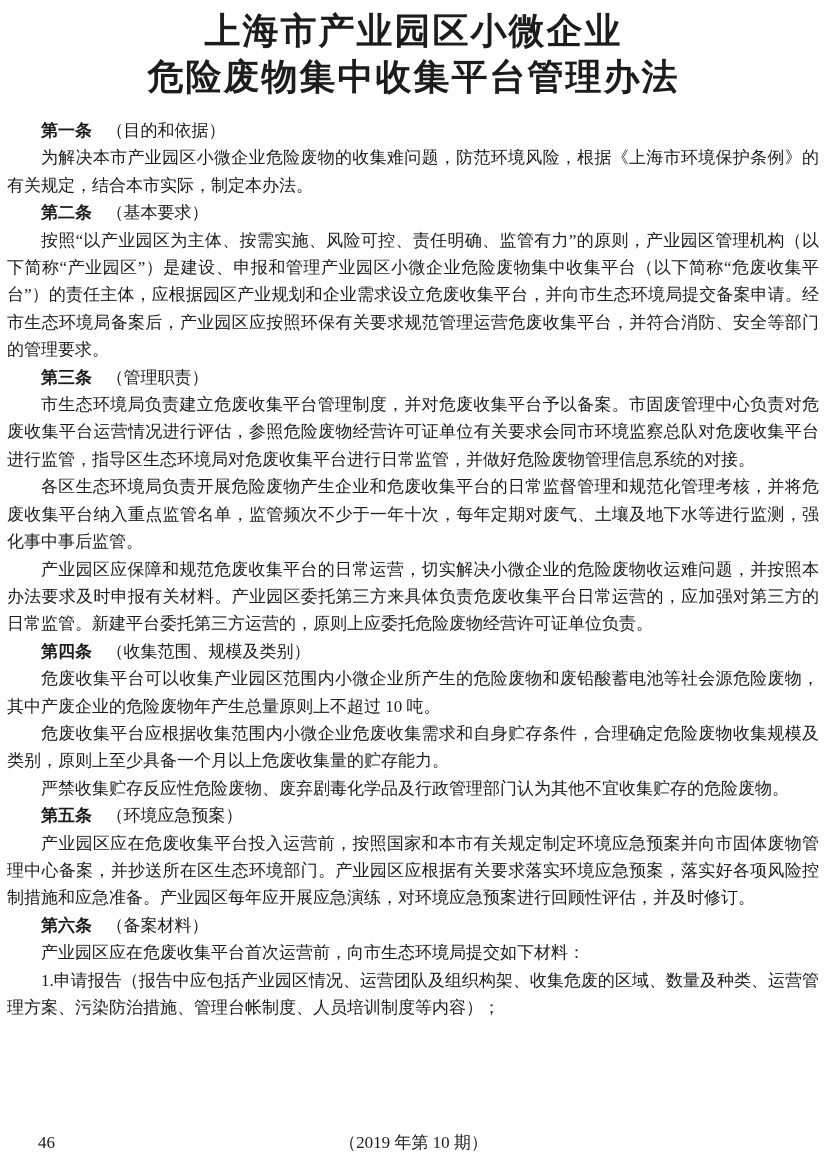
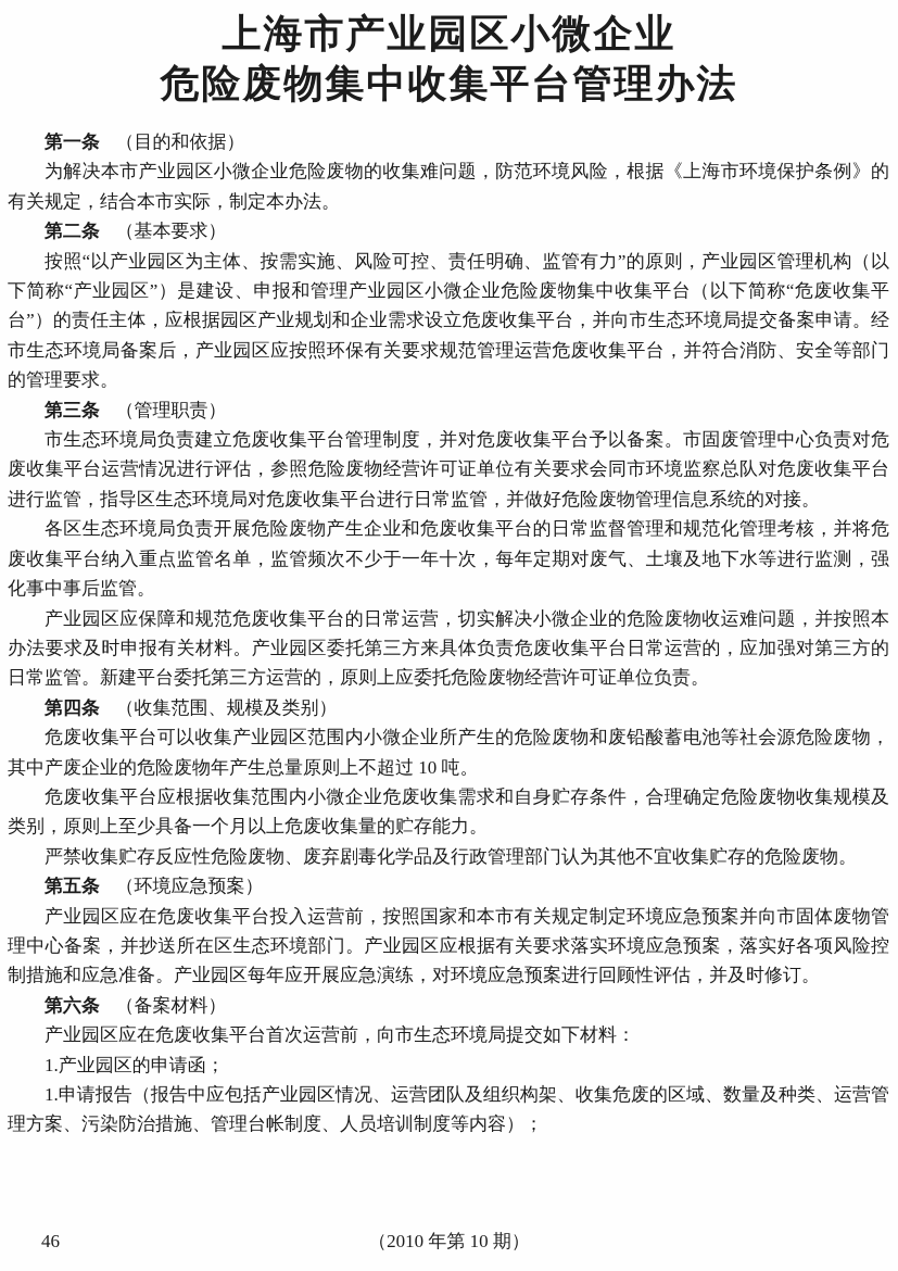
  上海市产业园区小微企业
  危险废物集中收集平台管理办法
  第一条 （目的和依据）
  为解决本市产业园区小微企业危险废物的收集难问题，防范环境风险，根据《上海市环境保护条例》的有关规定，结合本市实际，制定本办法。
  第二条 （基本要求）
  按照“以产业园区为主体、按需实施、风险可控、责任明确、监管有力”的原则，产业园区管理机构（以下简称“产业园区”）是建设、申报和管理产业园区小微企业危险废物集中收集平台（以下简称“危废收集平台”）的责任主体，应根据园区产业规划和企业需求设立危废收集平台，并向市生态环境局提交备案申请。经市生态环境局备案后，产业园区应按照环保有关要求规范管理运营危废收集平台，并符合消防、安全等部门的管理要求。
  第三条 （管理职责）
  市生态环境局负责建立危废收集平台管理制度，并对危废收集平台予以备案。市固废管理中心负责对危废收集平台运营情况进行评估，参照危险废物经营许可证单位有关要求会同市环境监察总队对危废收集平台进行监管，指导区生态环境局对危废收集平台进行日常监管，并做好危险废物管理信息系统的对接。
  各区生态环境局负责开展危险废物产生企业和危废收集平台的日常监督管理和规范化管理考核，并将危废收集平台纳入重点监管名单，监管频次不少于一年十次，每年定期对废气、土壤及地下水等进行监测，强化事中事后监管。
  产业园区应保障和规范危废收集平台的日常运营，切实解决小微企业的危险废物收运难问题，并按照本办法要求及时申报有关材料。产业园区委托第三方来具体负责危废收集平台日常运营的，应加强对第三方的日常监管。新建平台委托第三方运营的，原则上应委托危险废物经营许可证单位负责。
  第四条 （收集范围、规模及类别）
  危废收集平台可以收集产业园区范围内小微企业所产生的危险废物和废铅酸蓄电池等社会源危险废物，其中产废企业的危险废物年产生总量原则上不超过 10 吨。
  危废收集平台应根据收集范围内小微企业危废收集需求和自身贮存条件，合理确定危险废物收集规模及类别，原则上至少具备一个月以上危废收集量的贮存能力。
  严禁收集贮存反应性危险废物、废弃剧毒化学品及行政管理部门认为其他不宜收集贮存的危险废物。
  第五条 （环境应急预案）
  产业园区应在危废收集平台投入运营前，按照国家和本市有关规定制定环境应急预案并向市固体废物管理中心备案，并抄送所在区生态环境部门。产业园区应根据有关要求落实环境应急预案，落实好各项风险控制措施和应急准备。产业园区每年应开展应急演练，对环境应急预案进行回顾性评估，并及时修订。
  第六条 （备案材料）
  产业园区应在危废收集平台首次运营前，向市生态环境局提交如下材料：
+ 1.产业园区的申请函；
  1.申请报告（报告中应包括产业园区情况、运营团队及组织构架、收集危废的区域、数量及种类、运营管理方案、污染防治措施、管理台帐制度、人员培训制度等内容）；
  46
- （2019 年第 10 期）
+ （2010 年第 10 期）
